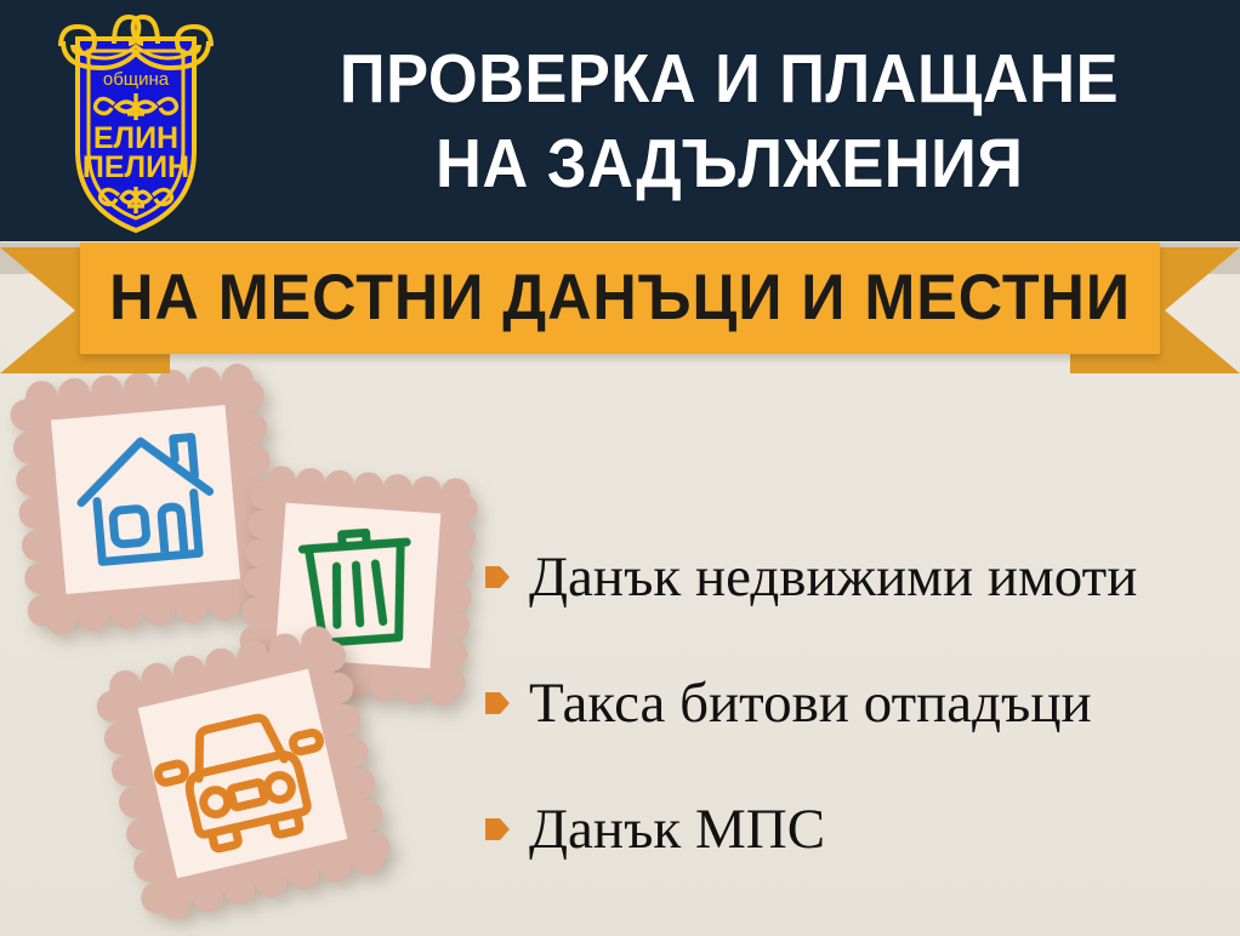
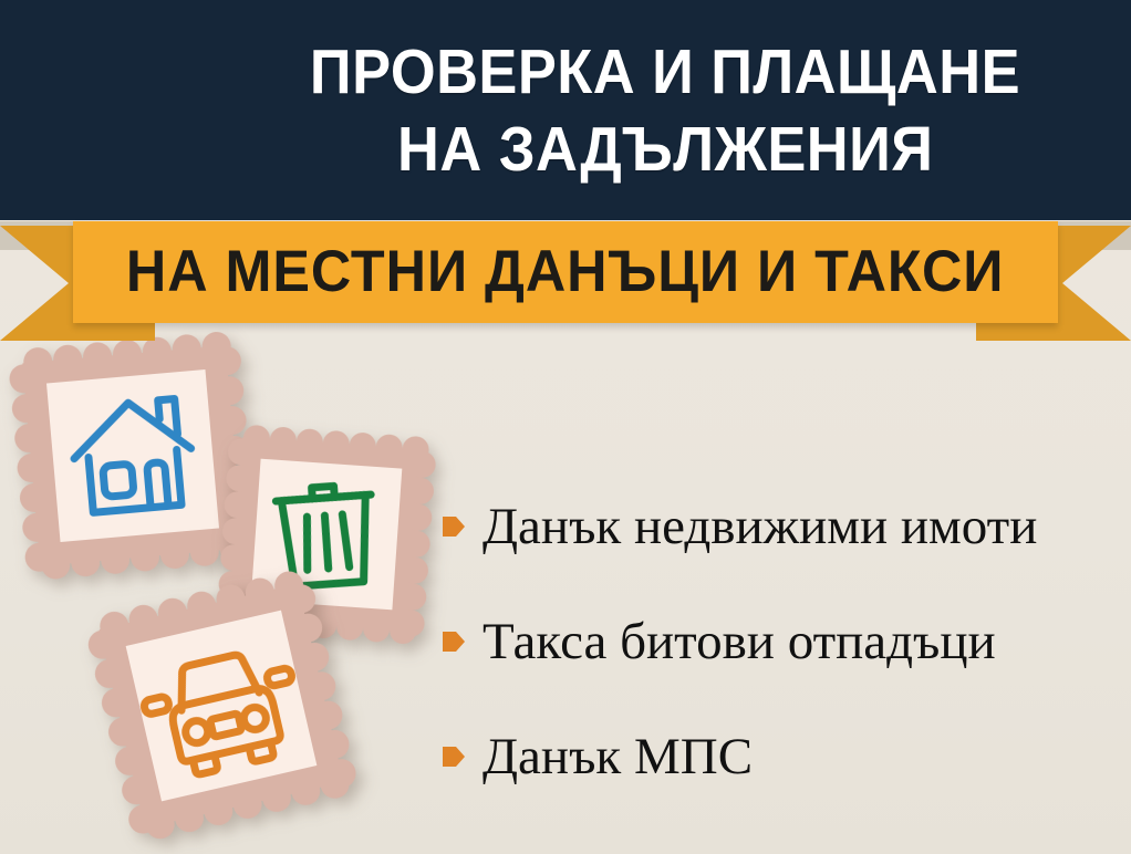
  Данък недвижими имоти
  Такса битови отпадъци
  Данък МПС
- община
- ЕЛИН
- ПЕЛИН
  ПРОВЕРКА И ПЛАЩАНЕ
  НА ЗАДЪЛЖЕНИЯ
- НА МЕСТНИ ДАНЪЦИ И МЕСТНИ
+ НА МЕСТНИ ДАНЪЦИ И ТАКСИ
